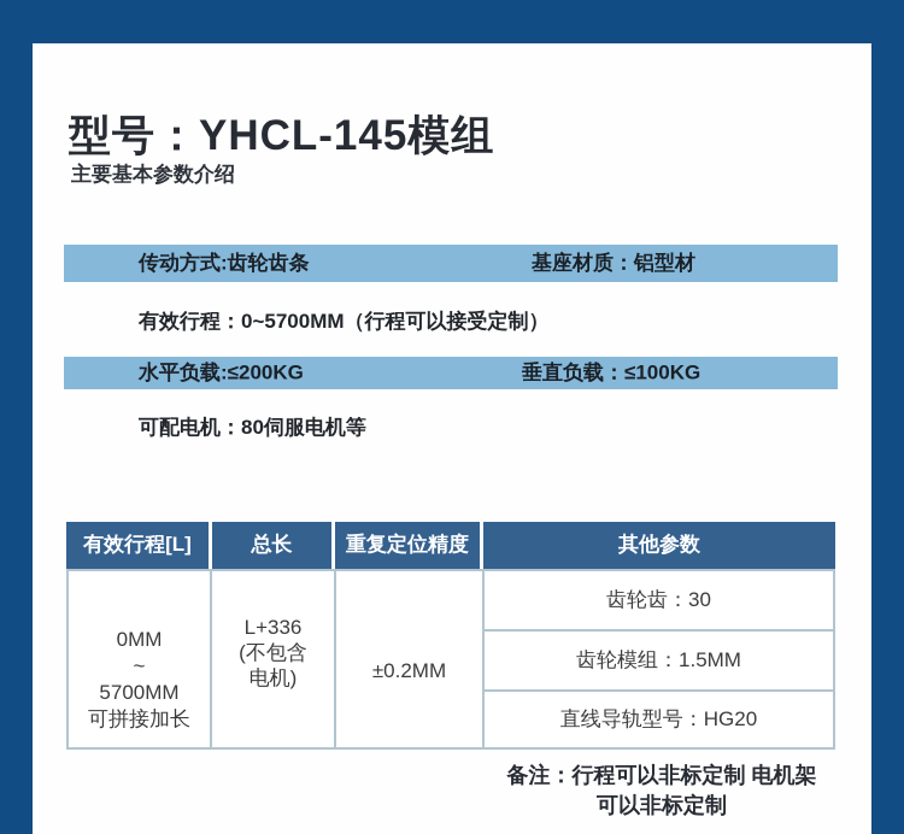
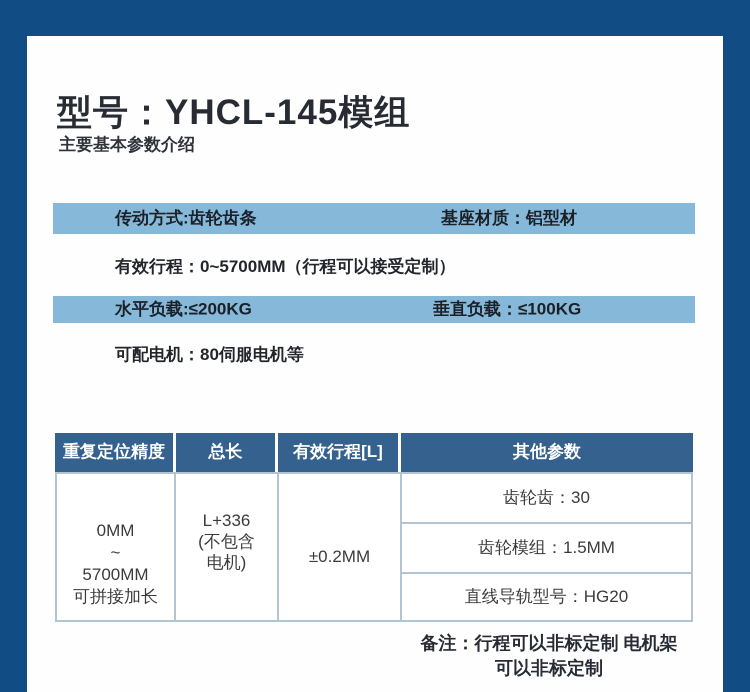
  型号：YHCL-145模组
  主要基本参数介绍
  传动方式:齿轮齿条
  基座材质：铝型材
  有效行程：0~5700MM（行程可以接受定制）
  水平负载:≤200KG
  垂直负载：≤100KG
  可配电机：80伺服电机等
- 有效行程[L]
+ 重复定位精度
  总长
- 重复定位精度
+ 有效行程[L]
  其他参数
  0MM
  ~
  5700MM
  可拼接加长
  L+336
  (不包含
  电机)
  ±0.2MM
  齿轮齿：30
  齿轮模组：1.5MM
  直线导轨型号：HG20
  备注：行程可以非标定制 电机架
  可以非标定制
